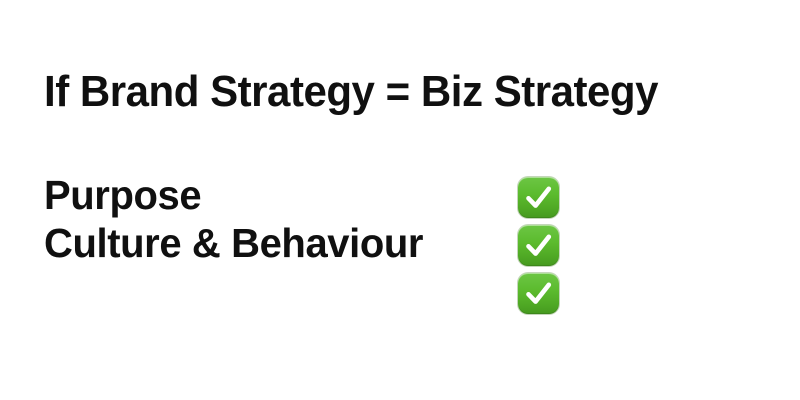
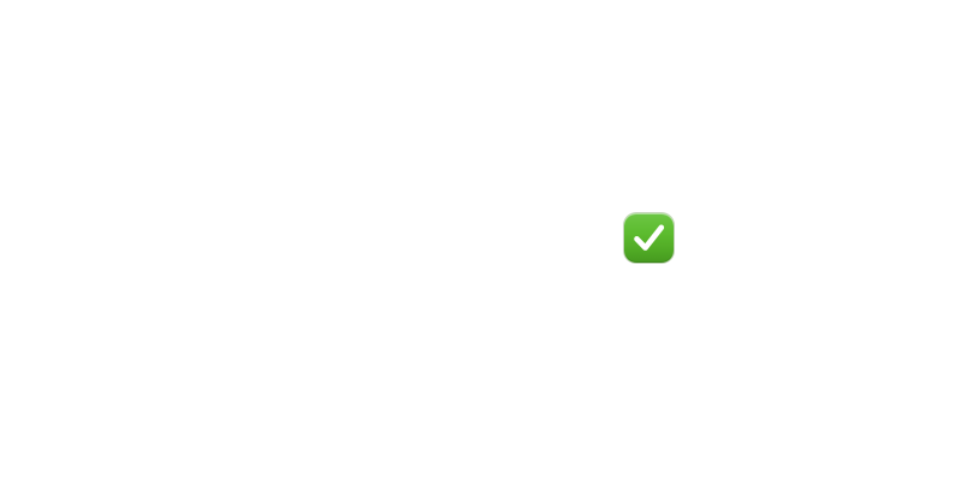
- If Brand Strategy = Biz Strategy
- Purpose
- Culture & Behaviour
